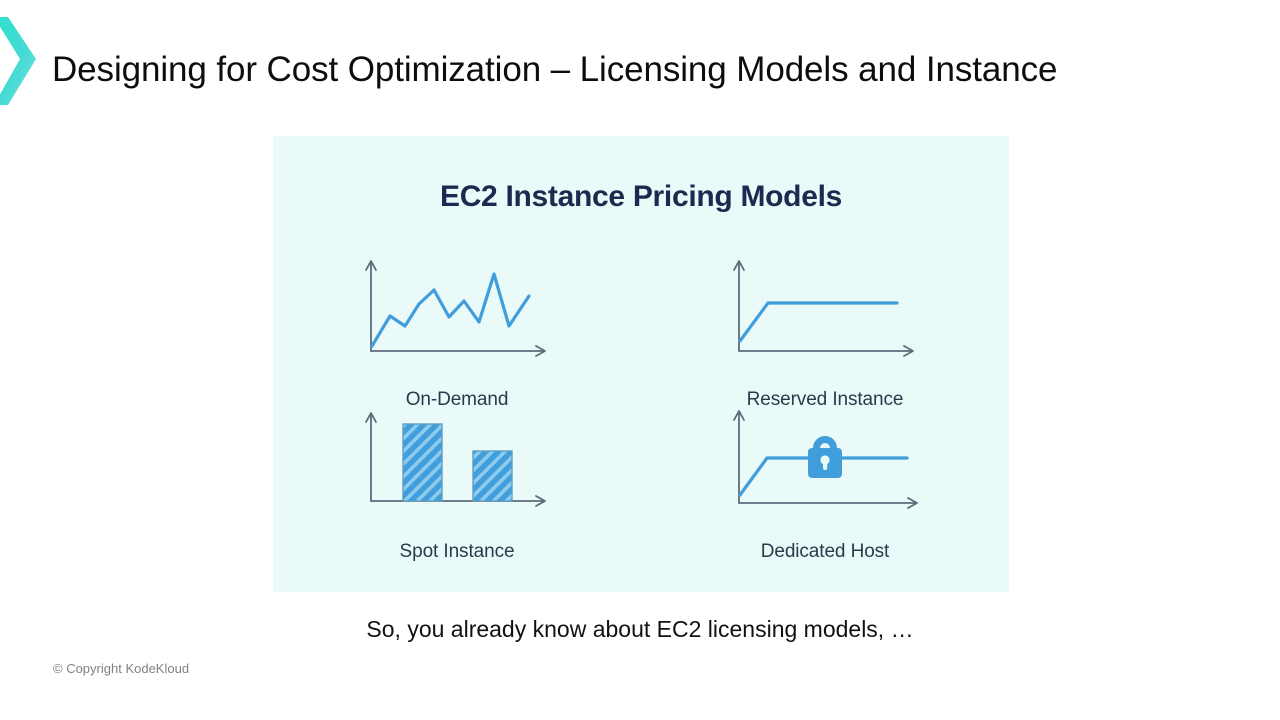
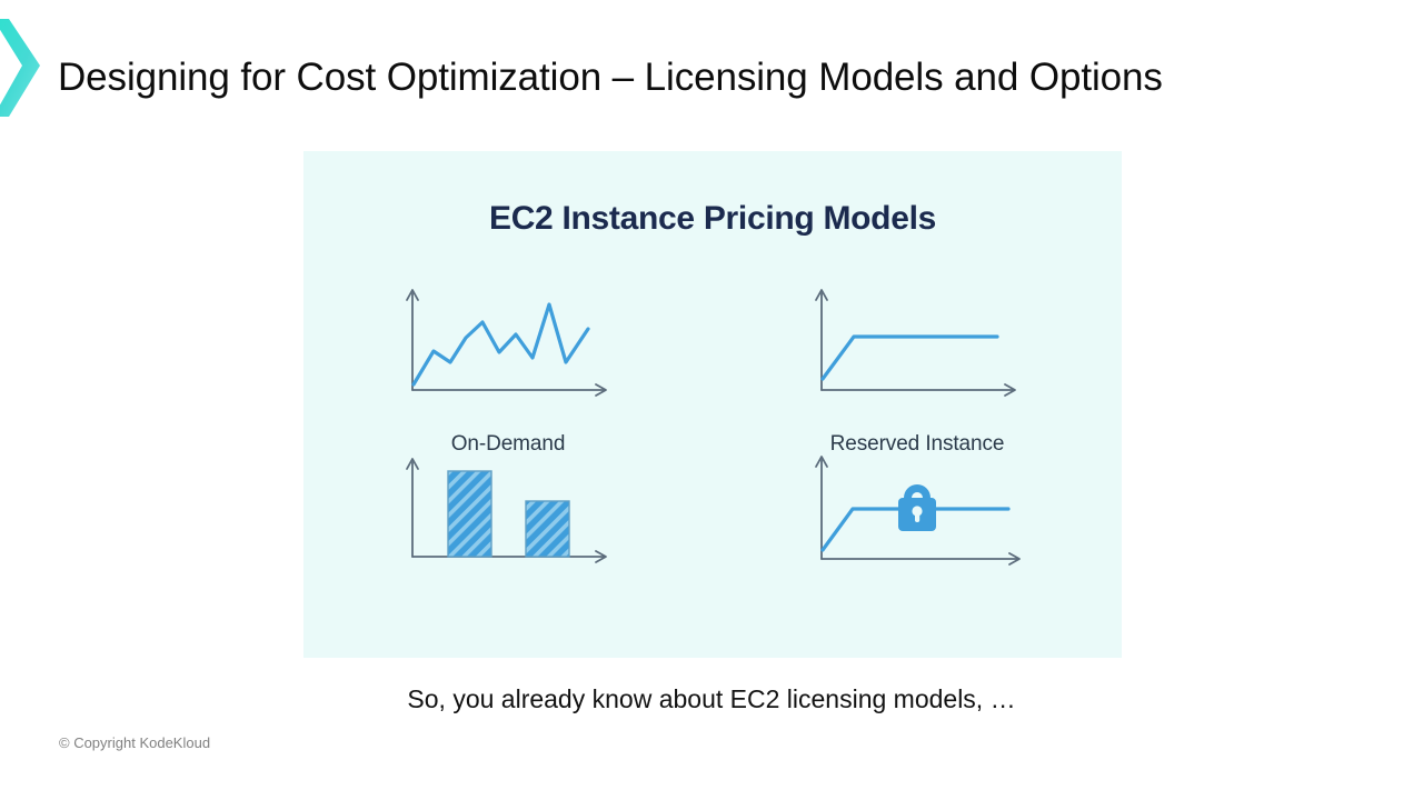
- Designing for Cost Optimization – Licensing Models and Instance
+ Designing for Cost Optimization – Licensing Models and Options
  EC2 Instance Pricing Models
  On-Demand
  Reserved Instance
- Spot Instance
- Dedicated Host
  So, you already know about EC2 licensing models, …
  © Copyright KodeKloud
